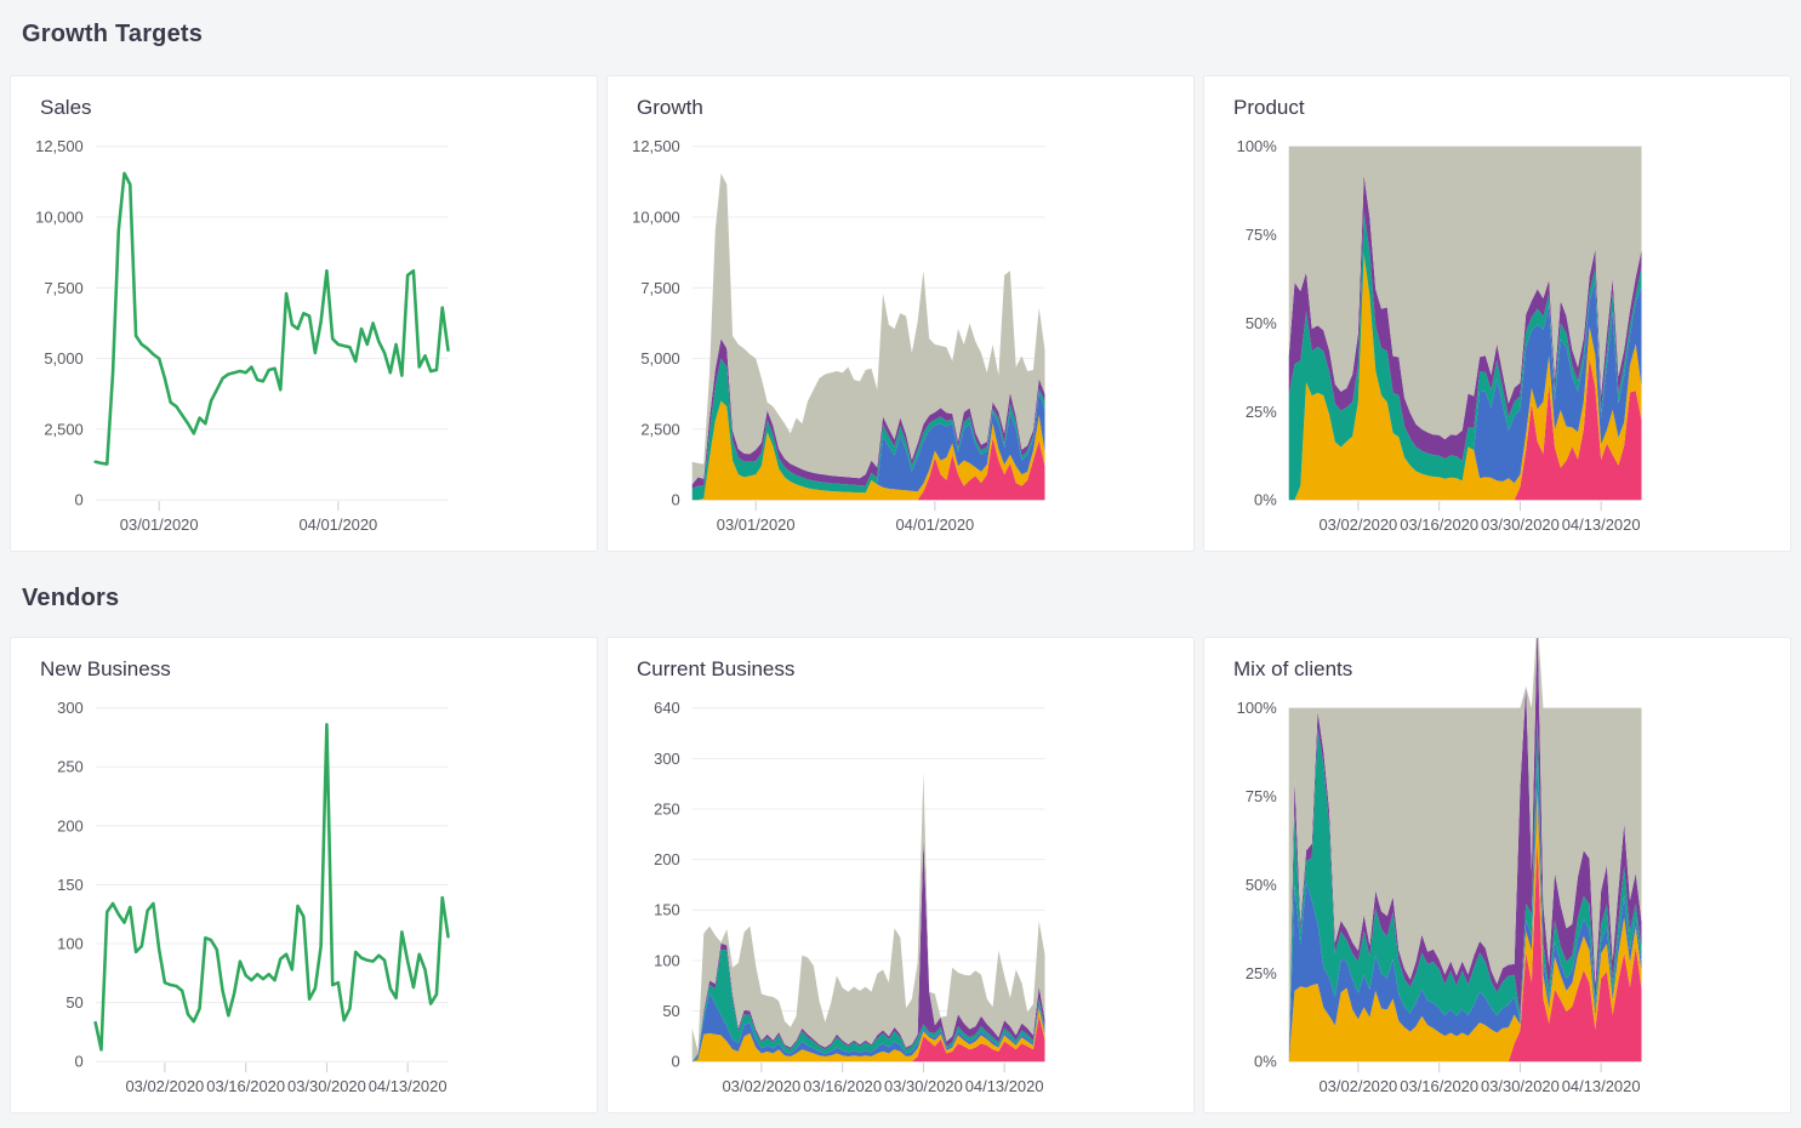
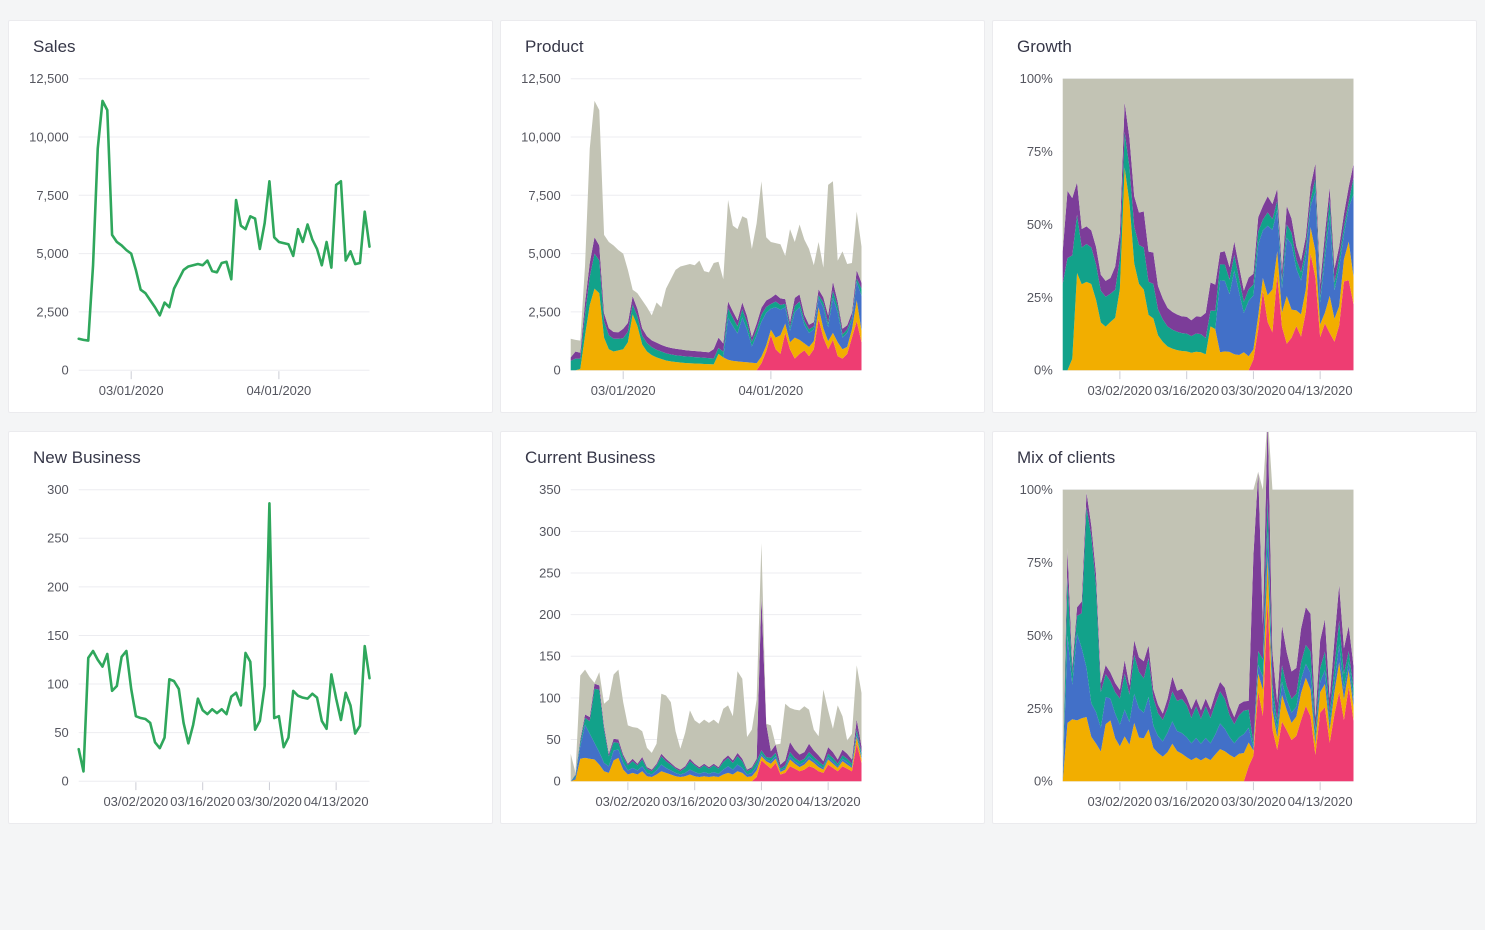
- Growth Targets
  Sales
  0
  2,500
  5,000
  7,500
  10,000
  12,500
  03/01/2020
  04/01/2020
- Growth
+ Product
  0
  2,500
  5,000
  7,500
  10,000
  12,500
  03/01/2020
  04/01/2020
- Product
+ Growth
  0%
  25%
  50%
  75%
  100%
  03/02/2020
  03/16/2020
  03/30/2020
  04/13/2020
- Vendors
  New Business
  0
  50
  100
  150
  200
  250
  300
  03/02/2020
  03/16/2020
  03/30/2020
  04/13/2020
  Current Business
  0
  50
  100
  150
  200
  250
  300
- 640
+ 350
  03/02/2020
  03/16/2020
  03/30/2020
  04/13/2020
  Mix of clients
  0%
  25%
  50%
  75%
  100%
  03/02/2020
  03/16/2020
  03/30/2020
  04/13/2020
